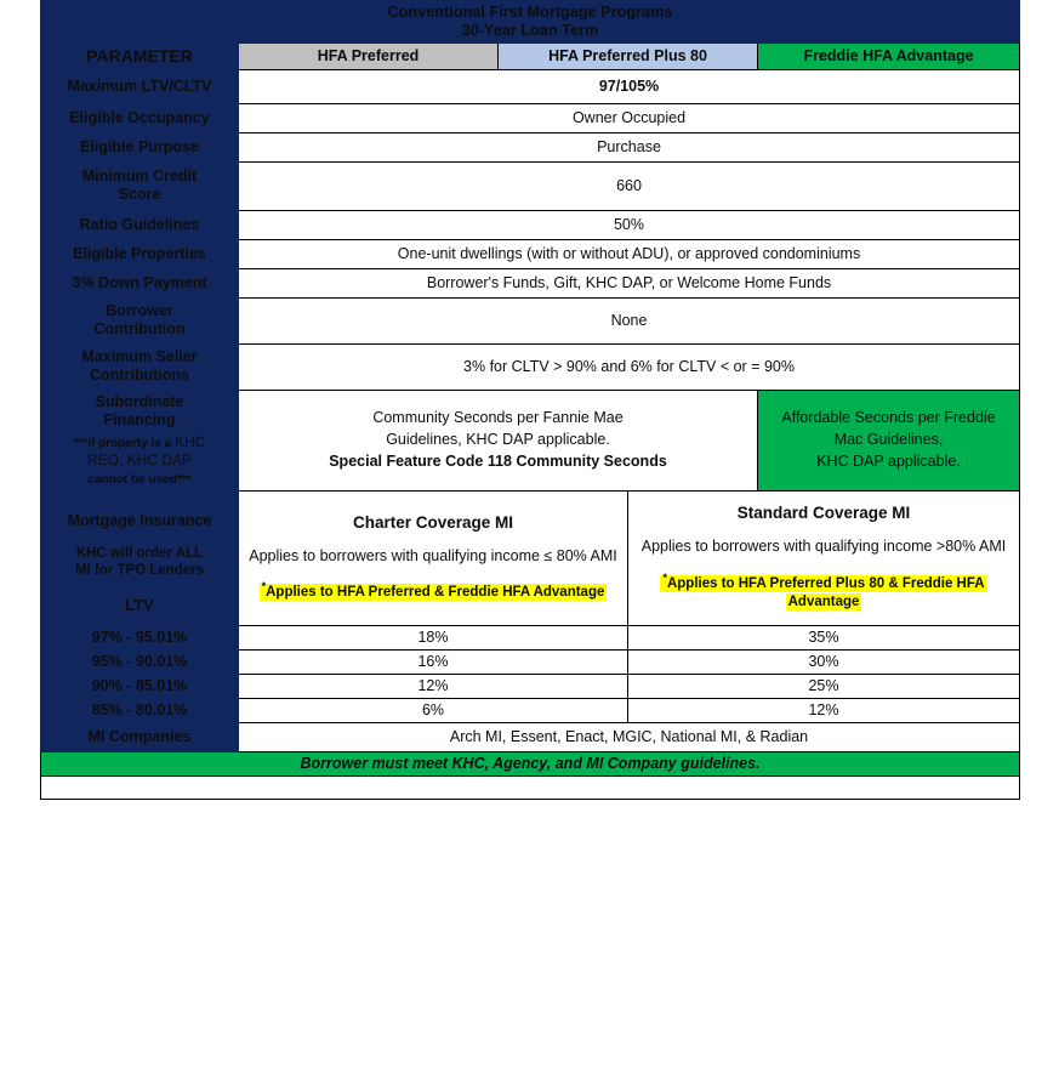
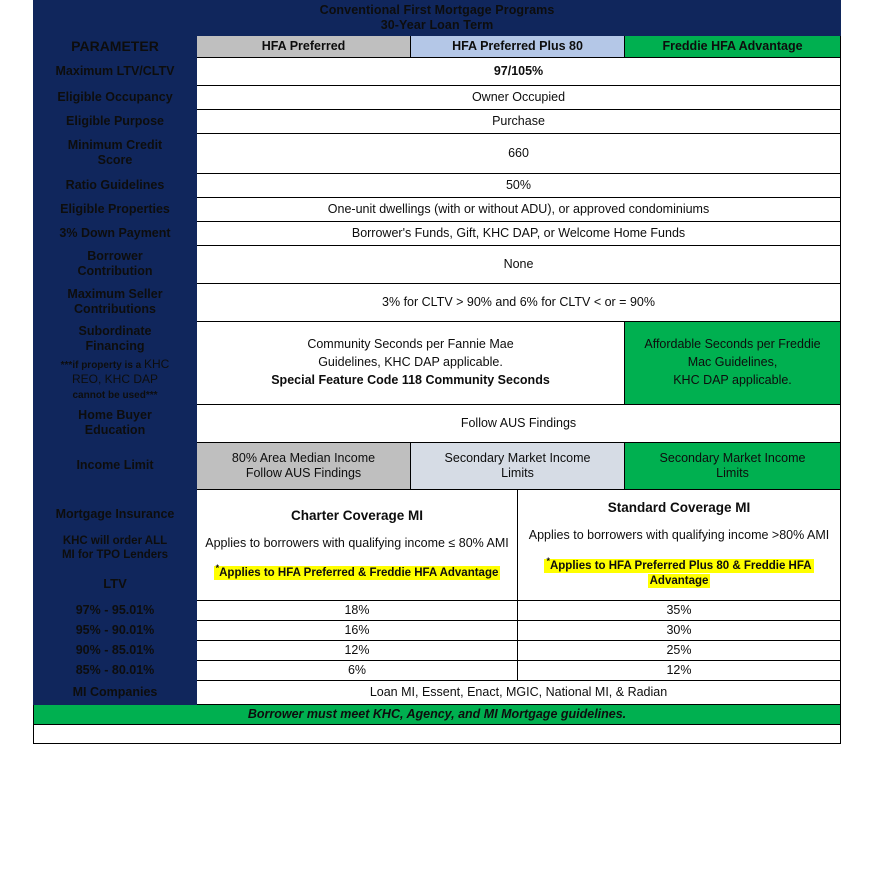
  Conventional First Mortgage Programs 30-Year Loan Term
  PARAMETER	HFA Preferred	HFA Preferred Plus 80	Freddie HFA Advantage
  Maximum LTV/CLTV	97/105%
  Eligible Occupancy	Owner Occupied
  Eligible Purpose	Purchase
  Minimum Credit Score	660
  Ratio Guidelines	50%
  Eligible Properties	One-unit dwellings (with or without ADU), or approved condominiums
  3% Down Payment	Borrower's Funds, Gift, KHC DAP, or Welcome Home Funds
  Borrower Contribution	None
  Maximum Seller Contributions	3% for CLTV > 90% and 6% for CLTV < or = 90%
  Subordinate Financing ***if property is a KHC REO, KHC DAP cannot be used***	Community Seconds per Fannie Mae Guidelines, KHC DAP applicable. Special Feature Code 118 Community Seconds	Affordable Seconds per Freddie Mac Guidelines, KHC DAP applicable.
+ Home Buyer Education	Follow AUS Findings
+ Income Limit	80% Area Median Income Follow AUS Findings	Secondary Market Income Limits	Secondary Market Income Limits
  Mortgage Insurance KHC will order ALL MI for TPO Lenders LTV	Charter Coverage MI Applies to borrowers with qualifying income ≤ 80% AMI *Applies to HFA Preferred & Freddie HFA Advantage	Standard Coverage MI Applies to borrowers with qualifying income >80% AMI *Applies to HFA Preferred Plus 80 & Freddie HFA Advantage
  97% - 95.01%	18%	35%
  95% - 90.01%	16%	30%
  90% - 85.01%	12%	25%
  85% - 80.01%	6%	12%
- MI Companies	Arch MI, Essent, Enact, MGIC, National MI, & Radian
+ MI Companies	Loan MI, Essent, Enact, MGIC, National MI, & Radian
- Borrower must meet KHC, Agency, and MI Company guidelines.
+ Borrower must meet KHC, Agency, and MI Mortgage guidelines.
